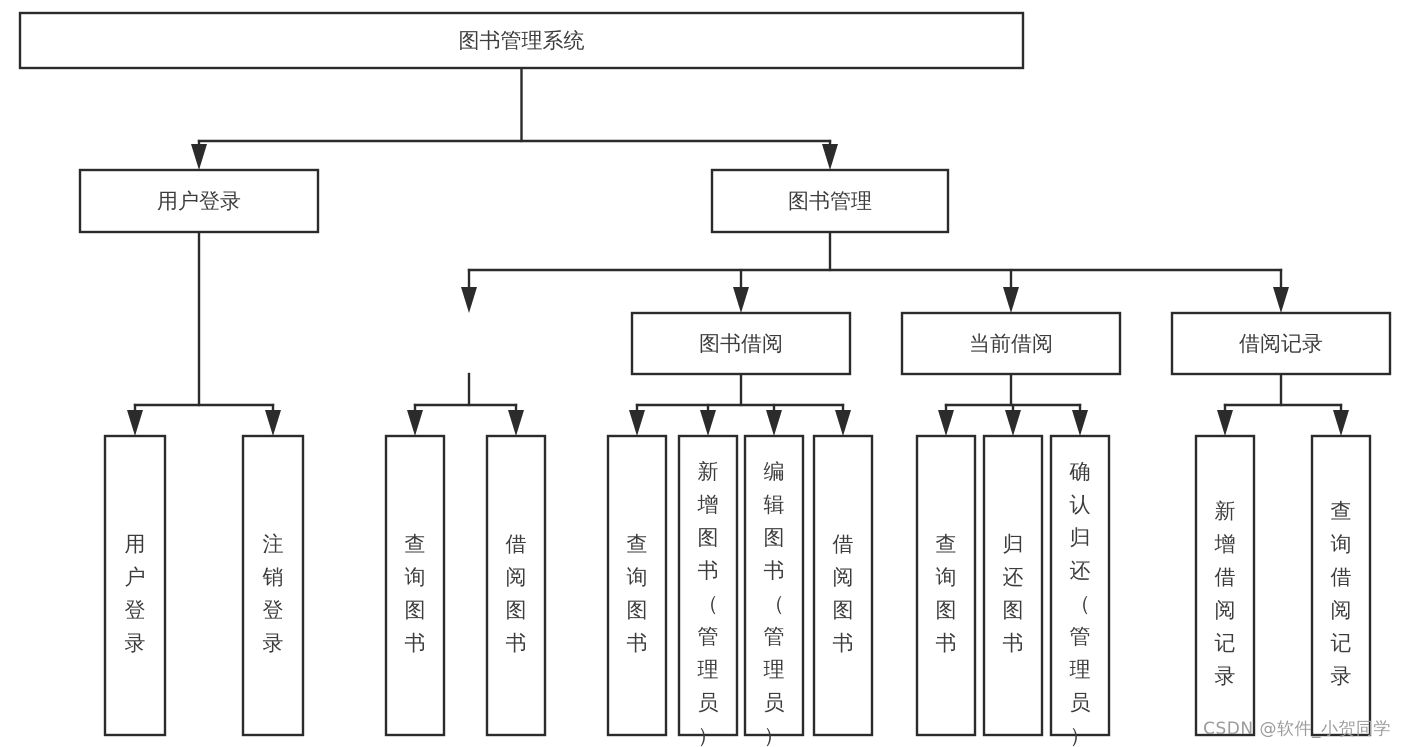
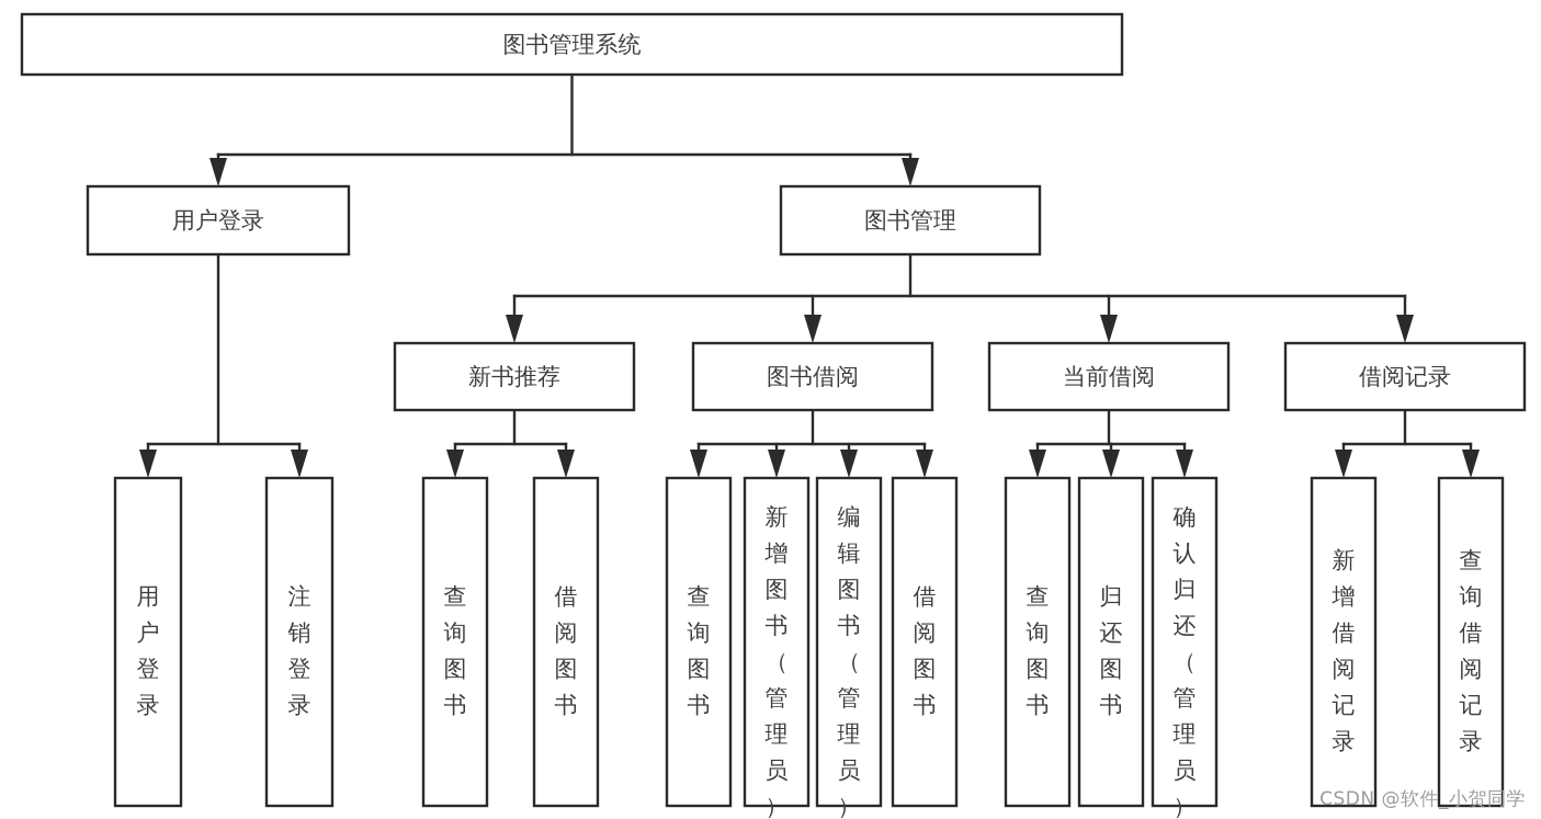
  图书管理系统
  用户登录
  图书管理
+ 新书推荐
  图书借阅
  当前借阅
  借阅记录
  用户登录
  注销登录
  查询图书
  借阅图书
  查询图书
  新增图书（管理员）
  编辑图书（管理员）
  借阅图书
  查询图书
  归还图书
  确认归还（管理员）
  新增借阅记录
  查询借阅记录
  CSDN @软件_小贺同学
